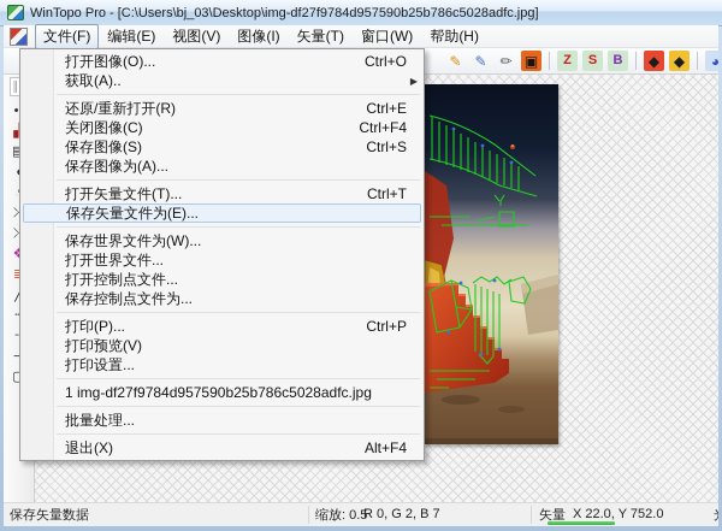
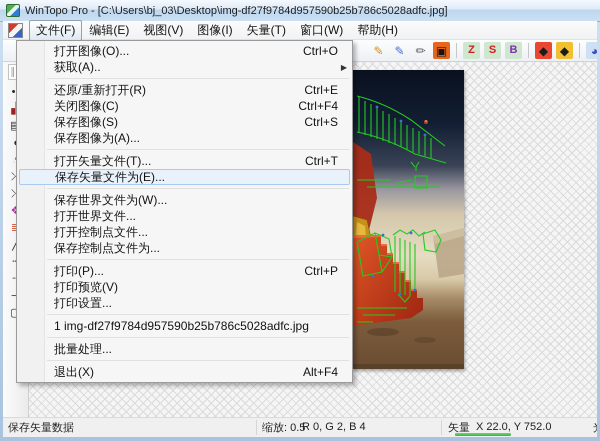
  WinTopo Pro - [C:\Users\bj_03\Desktop\img-df27f9784d957590b25b786c5028adfc.jpg]
  文件(F)
  编辑(E)
  视图(V)
  图像(I)
  矢量(T)
  窗口(W)
  帮助(H)
  ✎
  ✎
  ✏
  ▣
  Z
  S
  B
  ◆
  ◆
  ◕
  保存矢量数据
  缩放: 0.5
- R 0, G 2, B 7
+ R 0, G 2, B 4
  矢量
  X 22.0, Y 752.0
  打开图像(O)...
  Ctrl+O
  获取(A)..
  ▶
  还原/重新打开(R)
  Ctrl+E
  关闭图像(C)
  Ctrl+F4
  保存图像(S)
  Ctrl+S
  保存图像为(A)...
  打开矢量文件(T)...
  Ctrl+T
  保存矢量文件为(E)...
  保存世界文件为(W)...
  打开世界文件...
  打开控制点文件...
  保存控制点文件为...
  打印(P)...
  Ctrl+P
  打印预览(V)
  打印设置...
  1 img-df27f9784d957590b25b786c5028adfc.jpg
  批量处理...
  退出(X)
  Alt+F4
